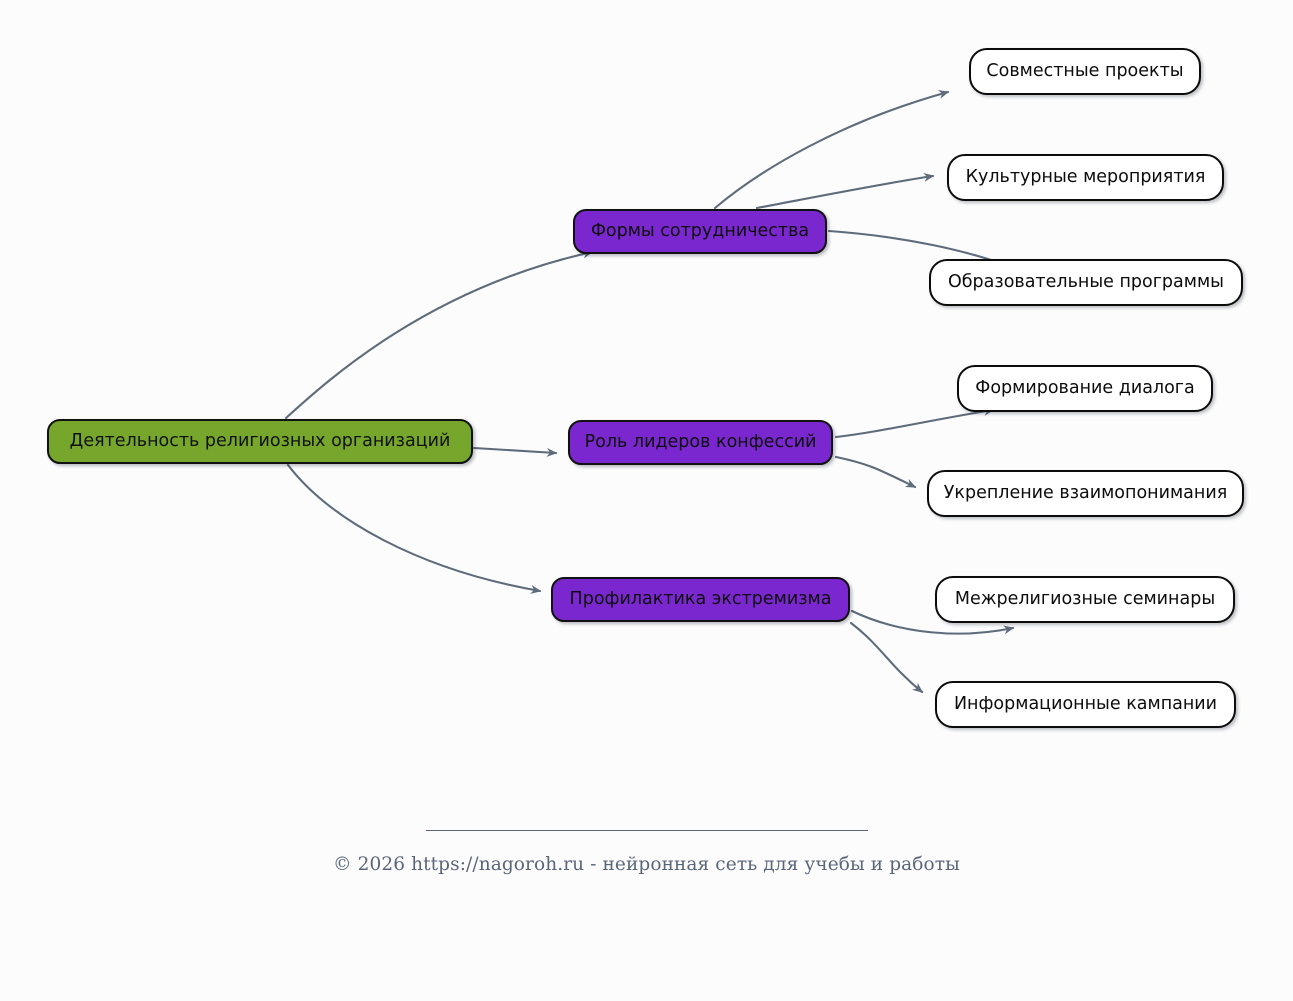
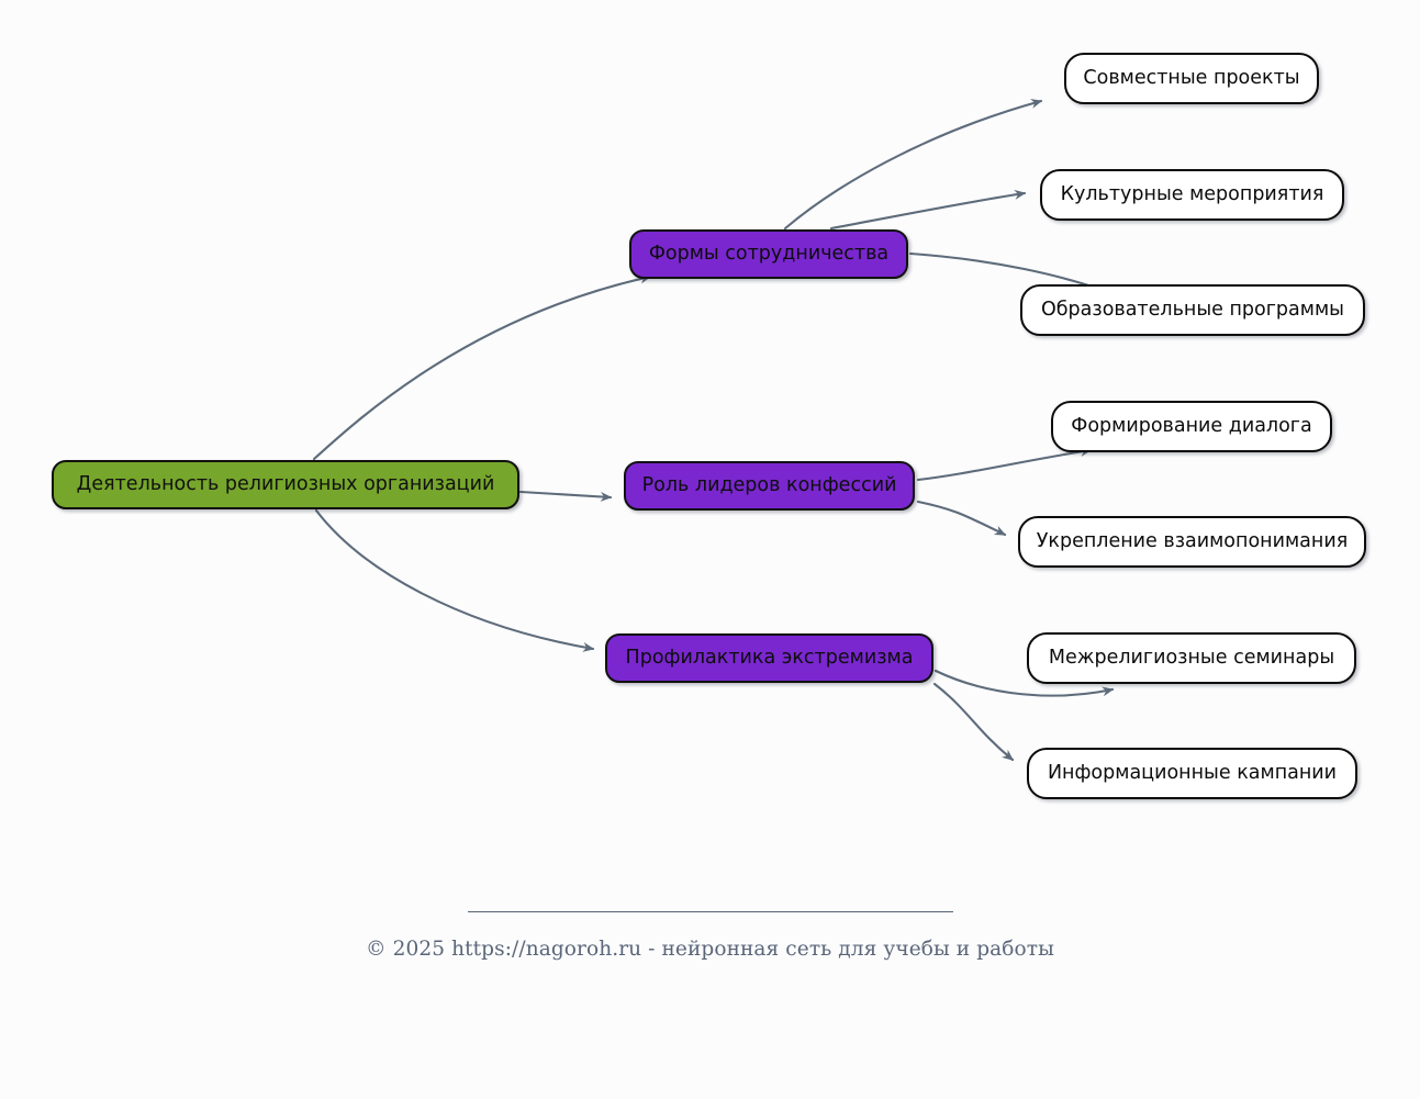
  Деятельность религиозных организаций
  Формы сотрудничества
  Роль лидеров конфессий
  Профилактика экстремизма
  Совместные проекты
  Культурные мероприятия
  Образовательные программы
  Формирование диалога
  Укрепление взаимопонимания
  Межрелигиозные семинары
  Информационные кампании
- © 2026 https://nagoroh.ru - нейронная сеть для учебы и работы
+ © 2025 https://nagoroh.ru - нейронная сеть для учебы и работы
